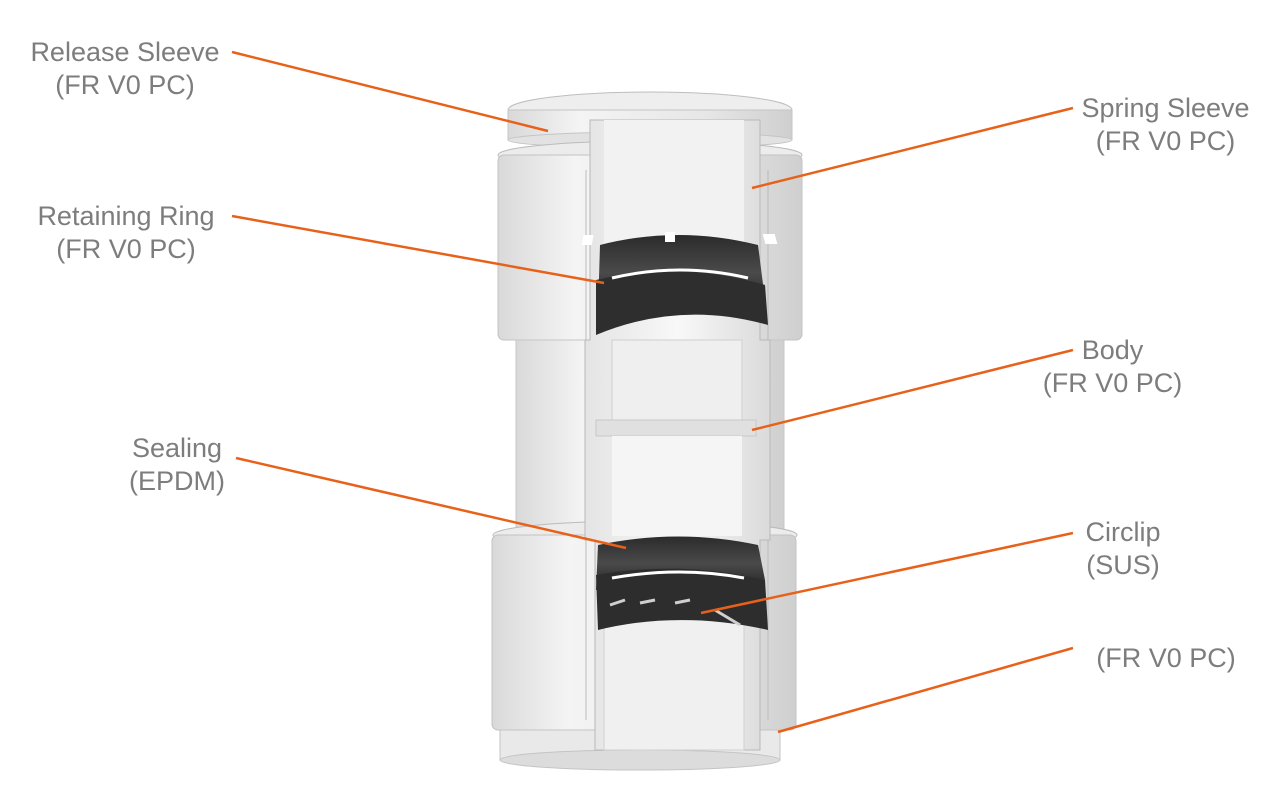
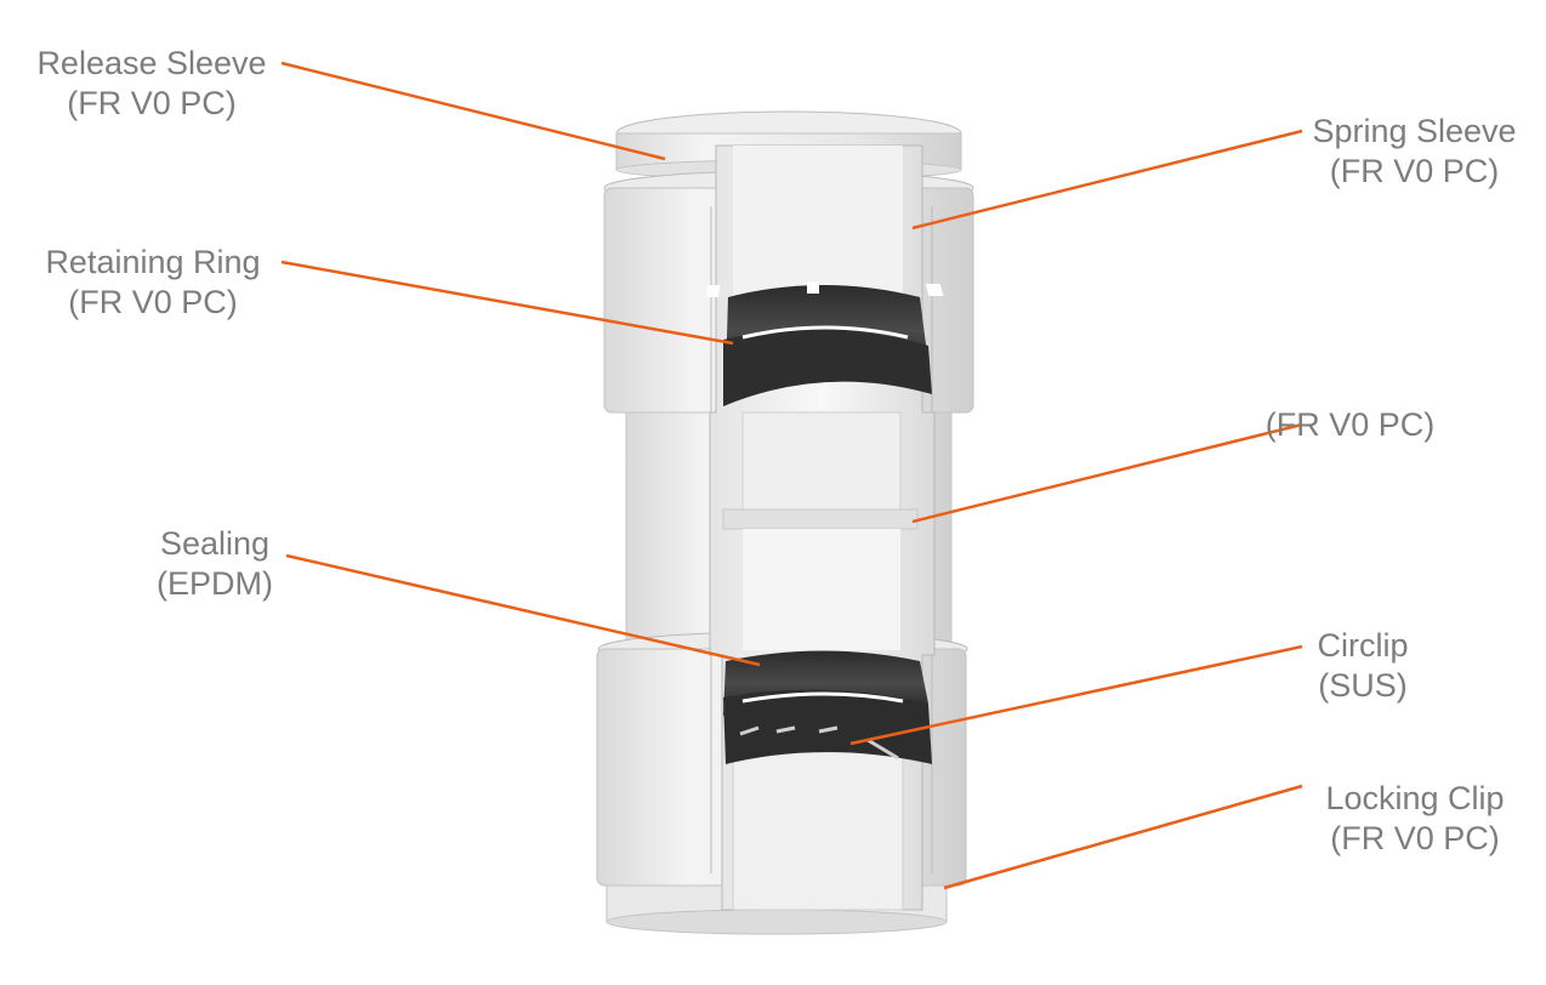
  Release Sleeve
  (FR V0 PC)
  Spring Sleeve
  (FR V0 PC)
  Retaining Ring
  (FR V0 PC)
- Body
  (FR V0 PC)
  Sealing
  (EPDM)
  Circlip
  (SUS)
+ Locking Clip
  (FR V0 PC)
